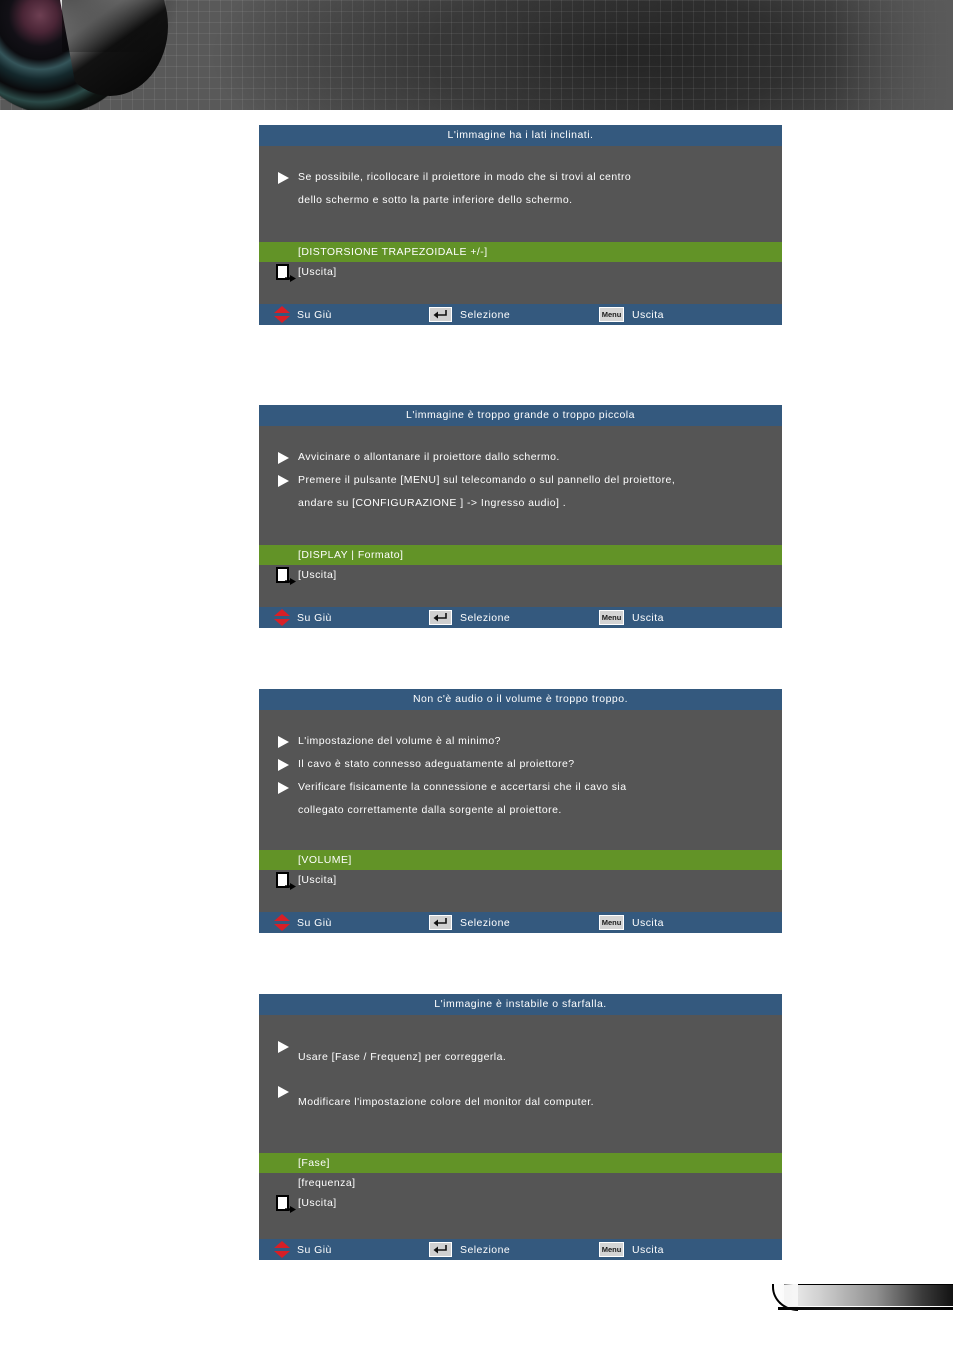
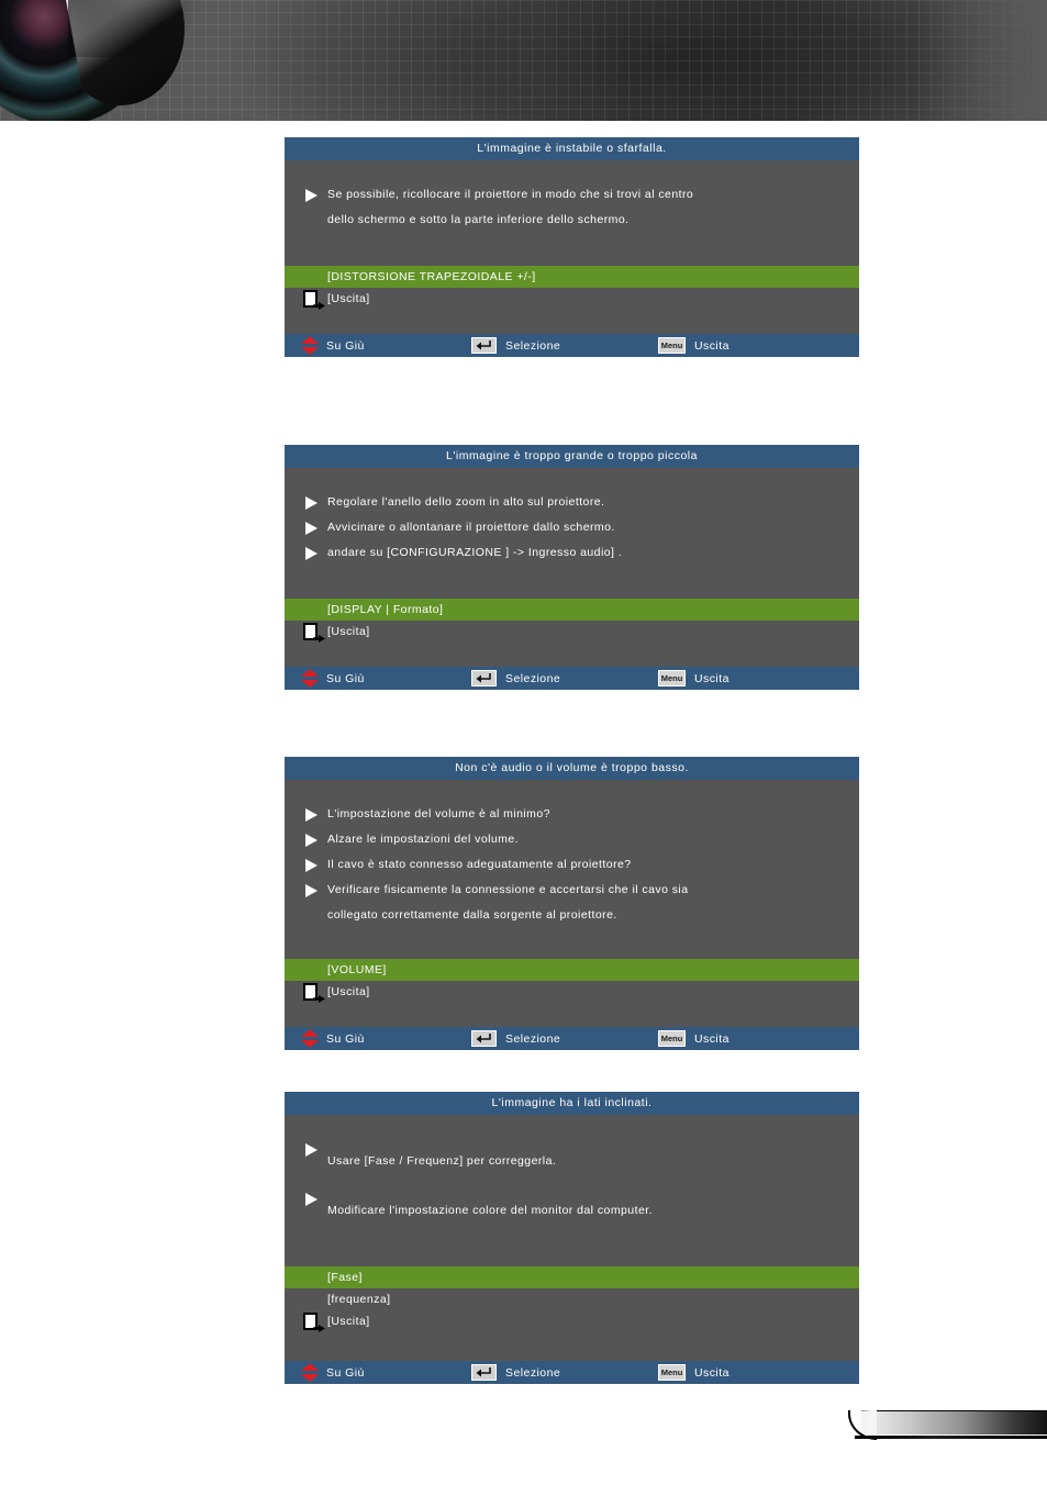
- L'immagine ha i lati inclinati.
+ L'immagine è instabile o sfarfalla.
  Se possibile, ricollocare il proiettore in modo che si trovi al centro
  dello schermo e sotto la parte inferiore dello schermo.
  [DISTORSIONE TRAPEZOIDALE +/-]
  [Uscita]
  Su Giù
  Selezione
  Menu
  Uscita
  L'immagine è troppo grande o troppo piccola
+ Regolare l'anello dello zoom in alto sul proiettore.
  Avvicinare o allontanare il proiettore dallo schermo.
- Premere il pulsante [MENU] sul telecomando o sul pannello del proiettore,
  andare su [CONFIGURAZIONE ] -> Ingresso audio] .
  [DISPLAY | Formato]
  [Uscita]
  Su Giù
  Selezione
  Menu
  Uscita
- Non c'è audio o il volume è troppo troppo.
+ Non c'è audio o il volume è troppo basso.
  L'impostazione del volume è al minimo?
+ Alzare le impostazioni del volume.
  Il cavo è stato connesso adeguatamente al proiettore?
  Verificare fisicamente la connessione e accertarsi che il cavo sia
  collegato correttamente dalla sorgente al proiettore.
  [VOLUME]
  [Uscita]
  Su Giù
  Selezione
  Menu
  Uscita
- L'immagine è instabile o sfarfalla.
+ L'immagine ha i lati inclinati.
  Usare [Fase / Frequenz] per correggerla.
  Modificare l'impostazione colore del monitor dal computer.
  [Fase]
  [frequenza]
  [Uscita]
  Su Giù
  Selezione
  Menu
  Uscita
